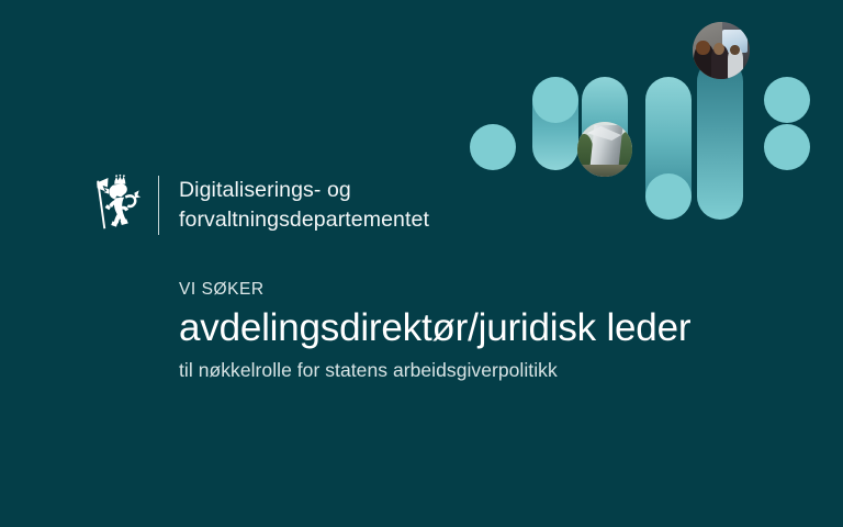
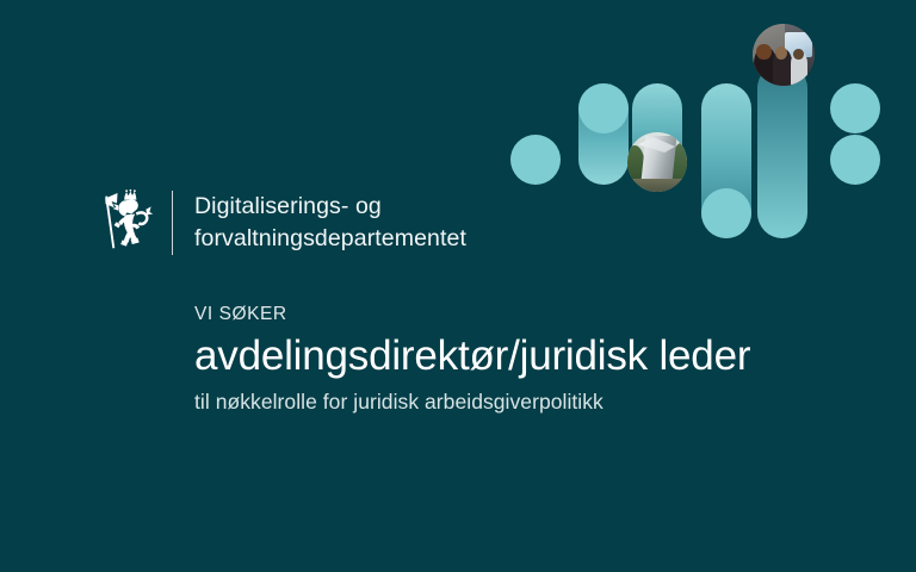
  Digitaliserings- og
  forvaltningsdepartementet
  VI SØKER
  avdelingsdirektør/juridisk leder
- til nøkkelrolle for statens arbeidsgiverpolitikk
+ til nøkkelrolle for juridisk arbeidsgiverpolitikk
